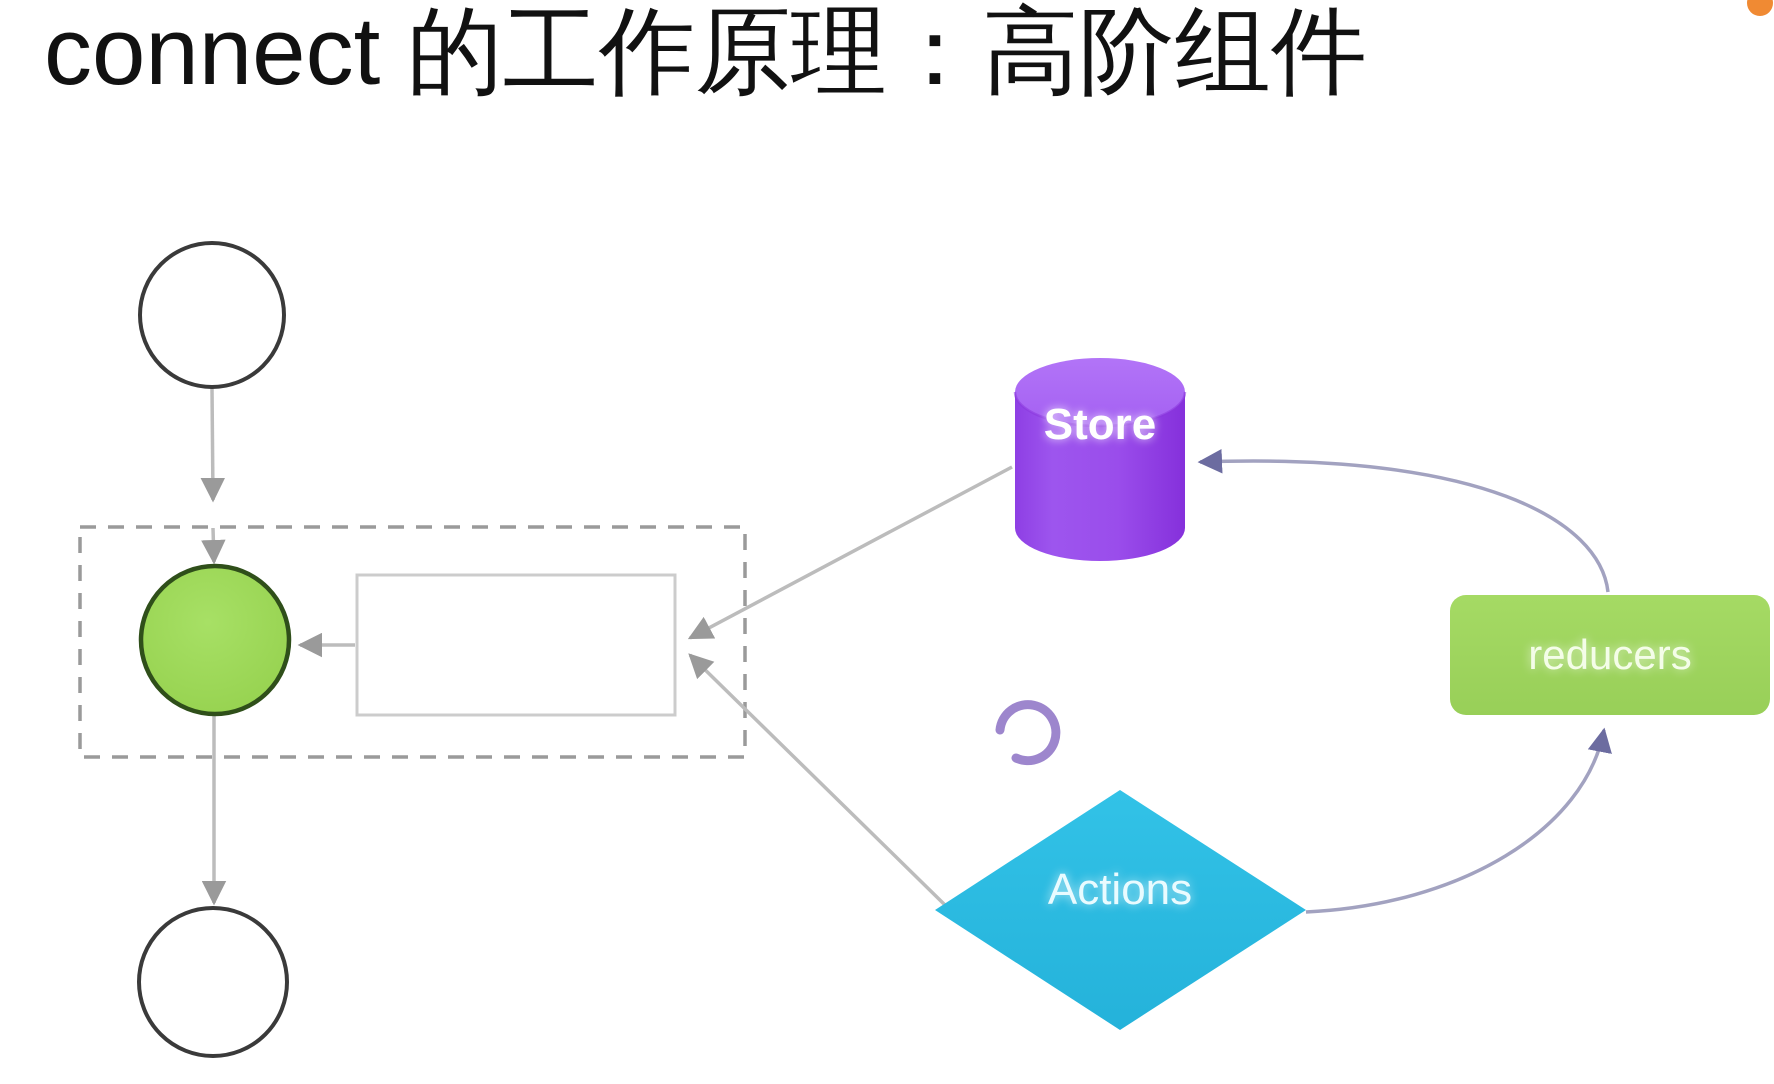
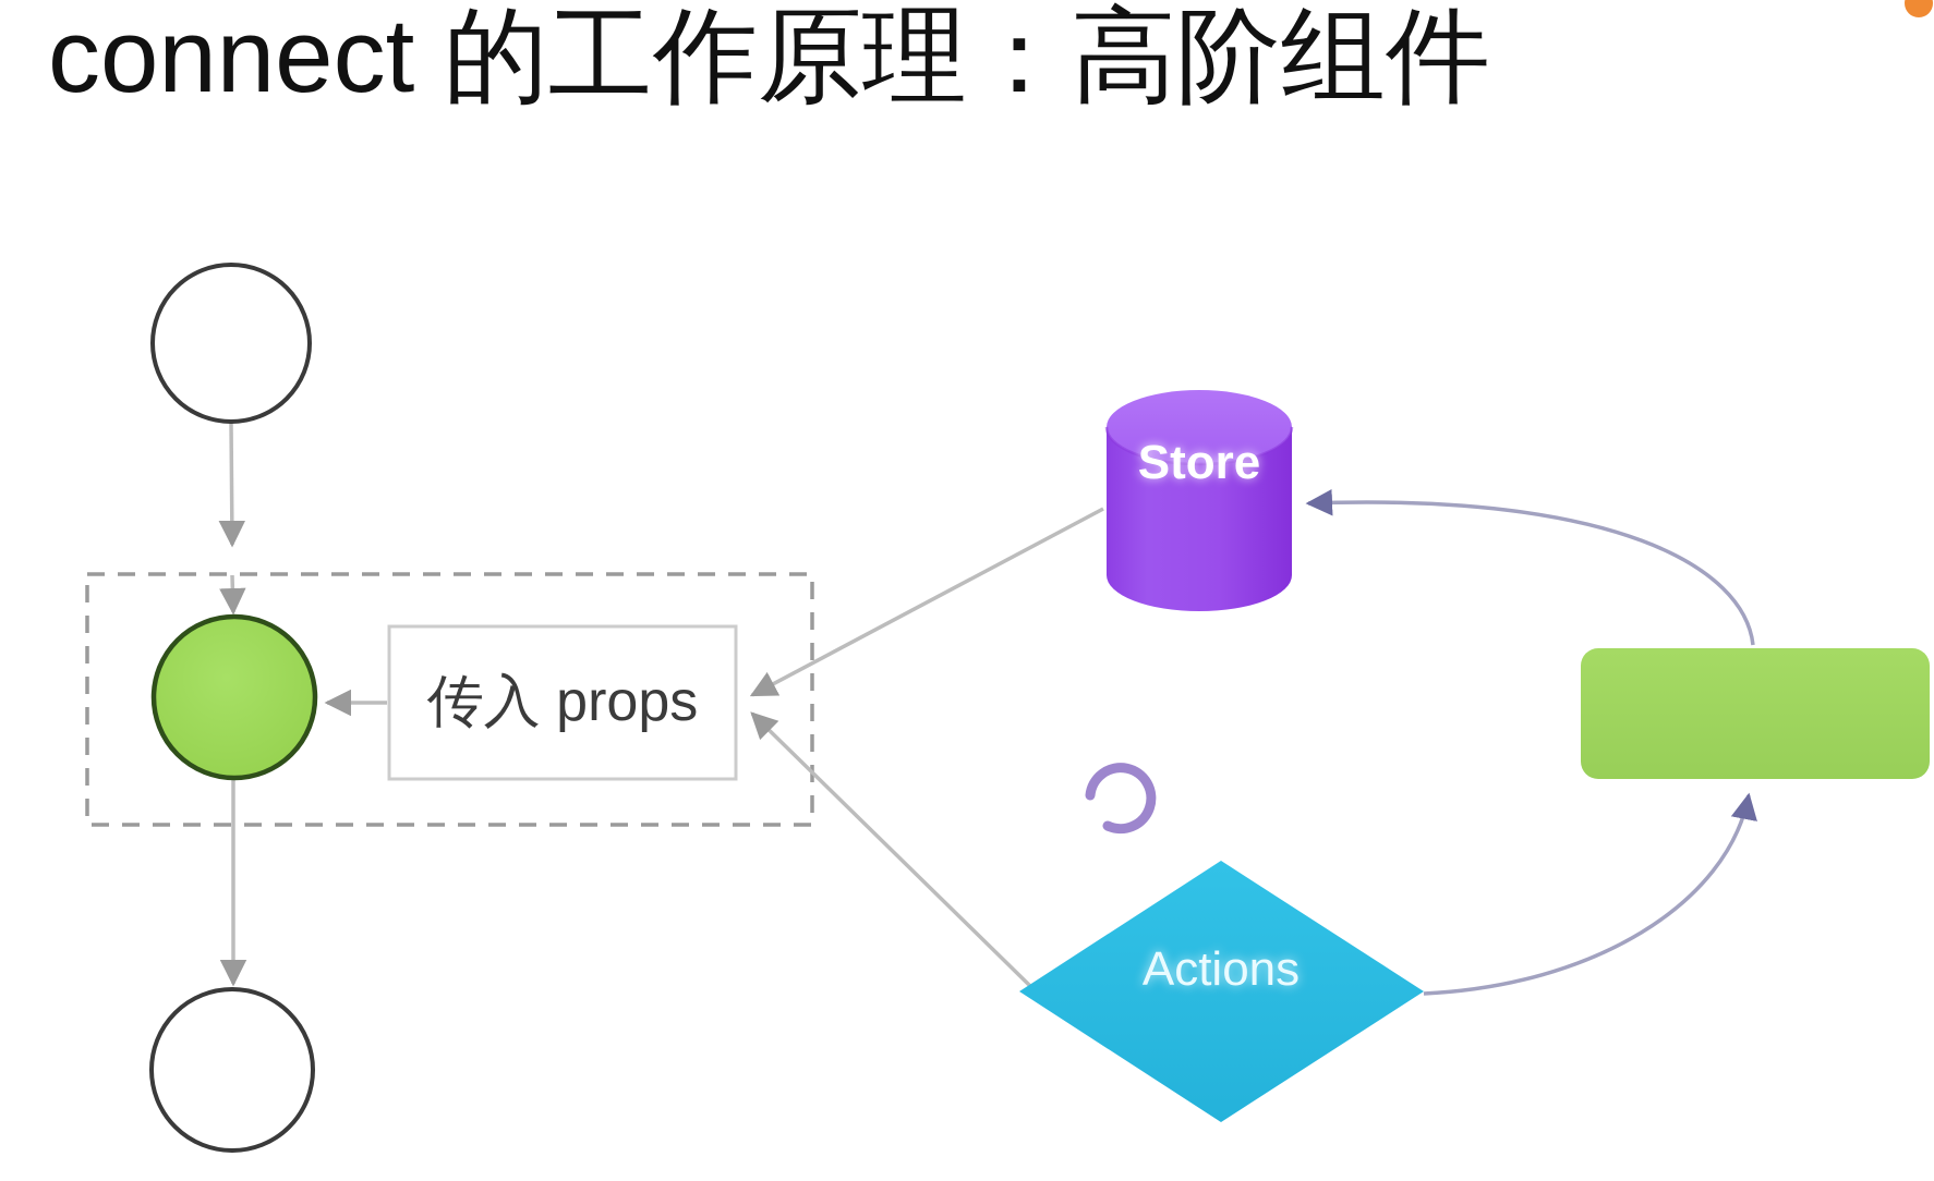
  connect 的工作原理：高阶组件
  Store
- reducers
  Actions
+ 传入 props
